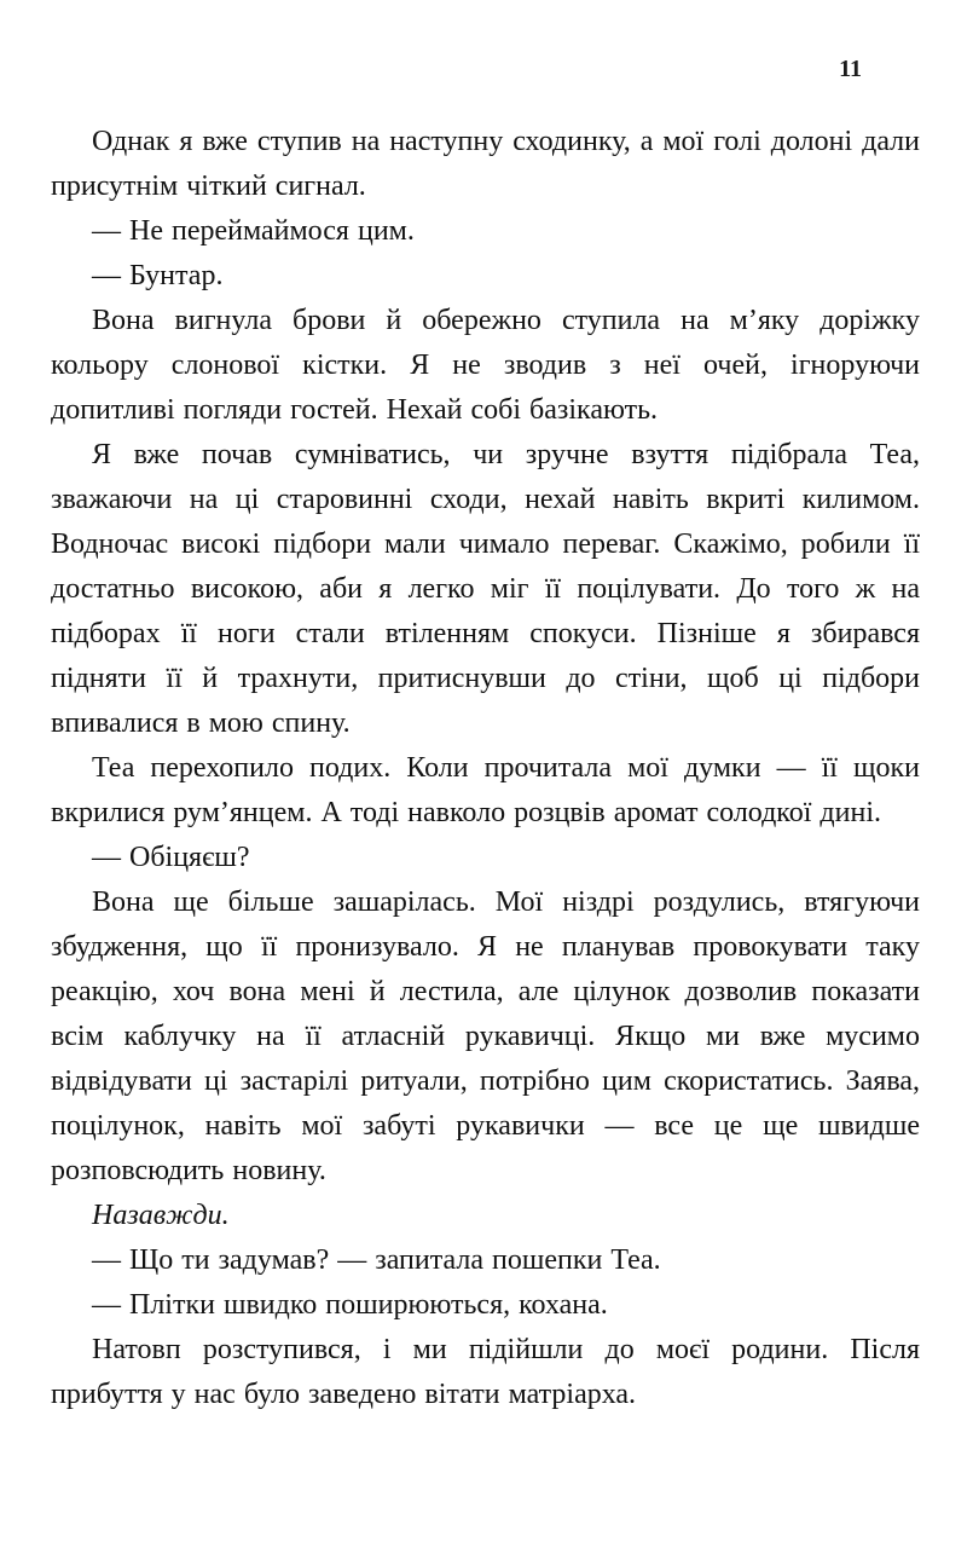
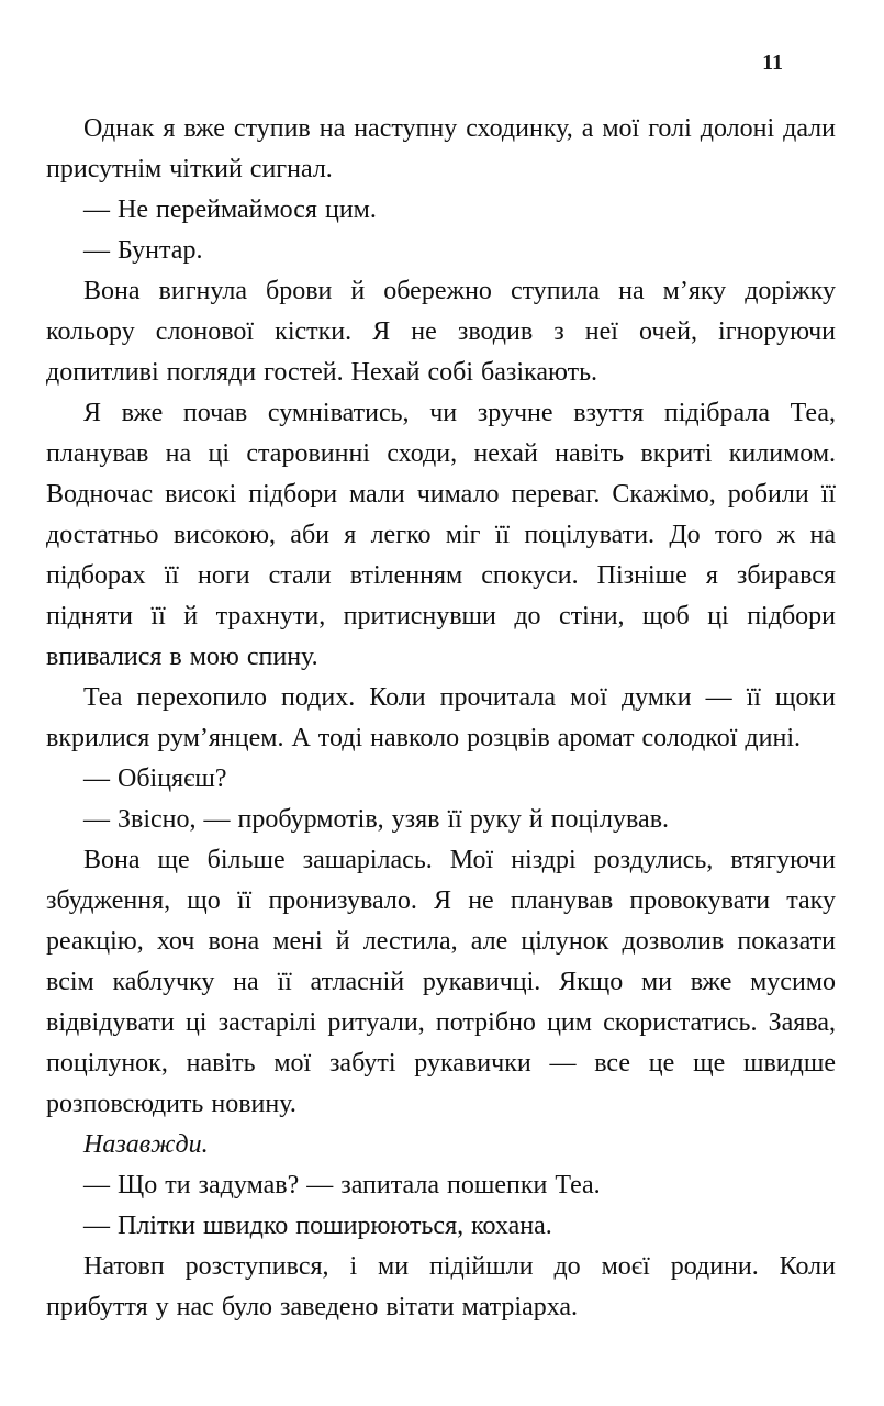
  11
  Однак я вже ступив на наступну сходинку, а мої голі долоні дали присутнім чіткий сигнал.
  — Не переймаймося цим.
  — Бунтар.
  Вона вигнула брови й обережно ступила на м’яку доріжку кольору слонової кістки. Я не зводив з неї очей, ігноруючи допитливі погляди гостей. Нехай собі базікають.
- Я вже почав сумніватись, чи зручне взуття підібрала Теа, зважаючи на ці старовинні сходи, нехай навіть вкриті килимом. Водночас високі підбори мали чимало переваг. Скажімо, робили її достатньо високою, аби я легко міг її поцілувати. До того ж на підборах її ноги стали втіленням спокуси. Пізніше я збирався підняти її й трахнути, притиснувши до стіни, щоб ці підбори впивалися в мою спину.
+ Я вже почав сумніватись, чи зручне взуття підібрала Теа, планував на ці старовинні сходи, нехай навіть вкриті килимом. Водночас високі підбори мали чимало переваг. Скажімо, робили її достатньо високою, аби я легко міг її поцілувати. До того ж на підборах її ноги стали втіленням спокуси. Пізніше я збирався підняти її й трахнути, притиснувши до стіни, щоб ці підбори впивалися в мою спину.
  Теа перехопило подих. Коли прочитала мої думки — її щоки вкрилися рум’янцем. А тоді навколо розцвів аромат солодкої дині.
  — Обіцяєш?
+ — Звісно, — пробурмотів, узяв її руку й поцілував.
  Вона ще більше зашарілась. Мої ніздрі роздулись, втягуючи збудження, що її пронизувало. Я не планував провокувати таку реакцію, хоч вона мені й лестила, але цілунок дозволив показати всім каблучку на її атласній рукавичці. Якщо ми вже мусимо відвідувати ці застарілі ритуали, потрібно цим скористатись. Заява, поцілунок, навіть мої забуті рукавички — все це ще швидше розповсюдить новину.
  Назавжди.
  — Що ти задумав? — запитала пошепки Теа.
  — Плітки швидко поширюються, кохана.
- Натовп розступився, і ми підійшли до моєї родини. Після прибуття у нас було заведено вітати матріарха.
+ Натовп розступився, і ми підійшли до моєї родини. Коли прибуття у нас було заведено вітати матріарха.
